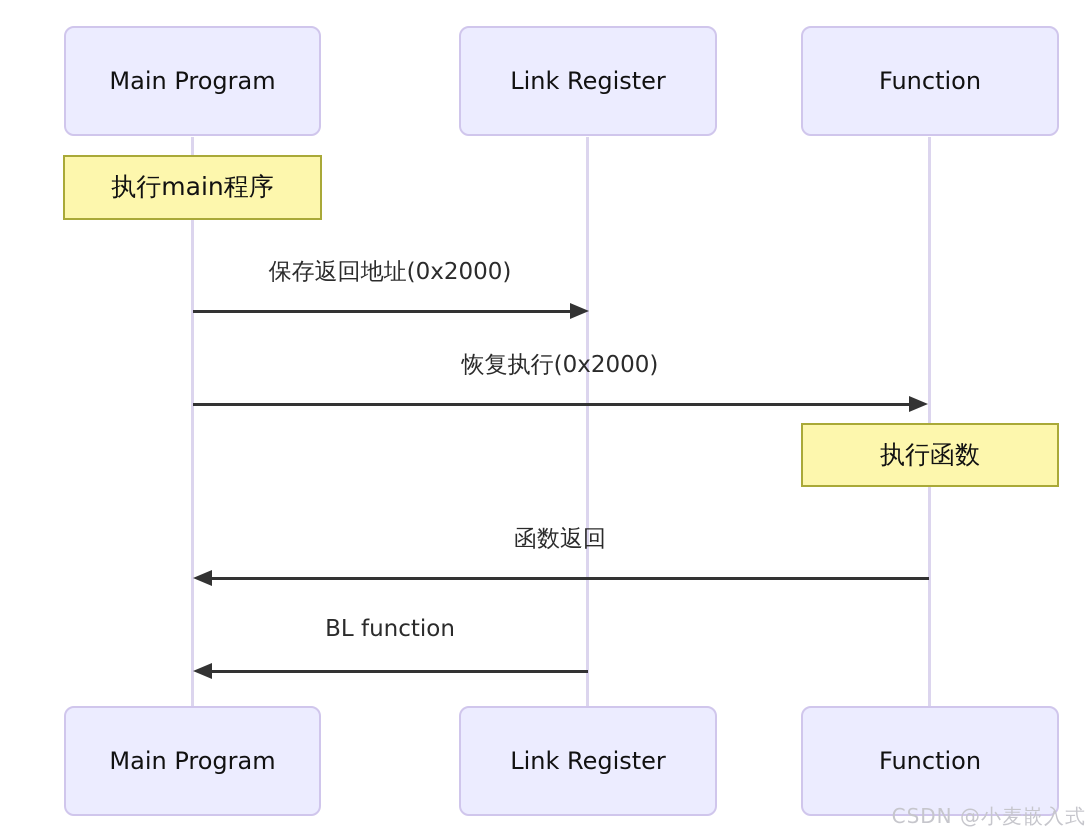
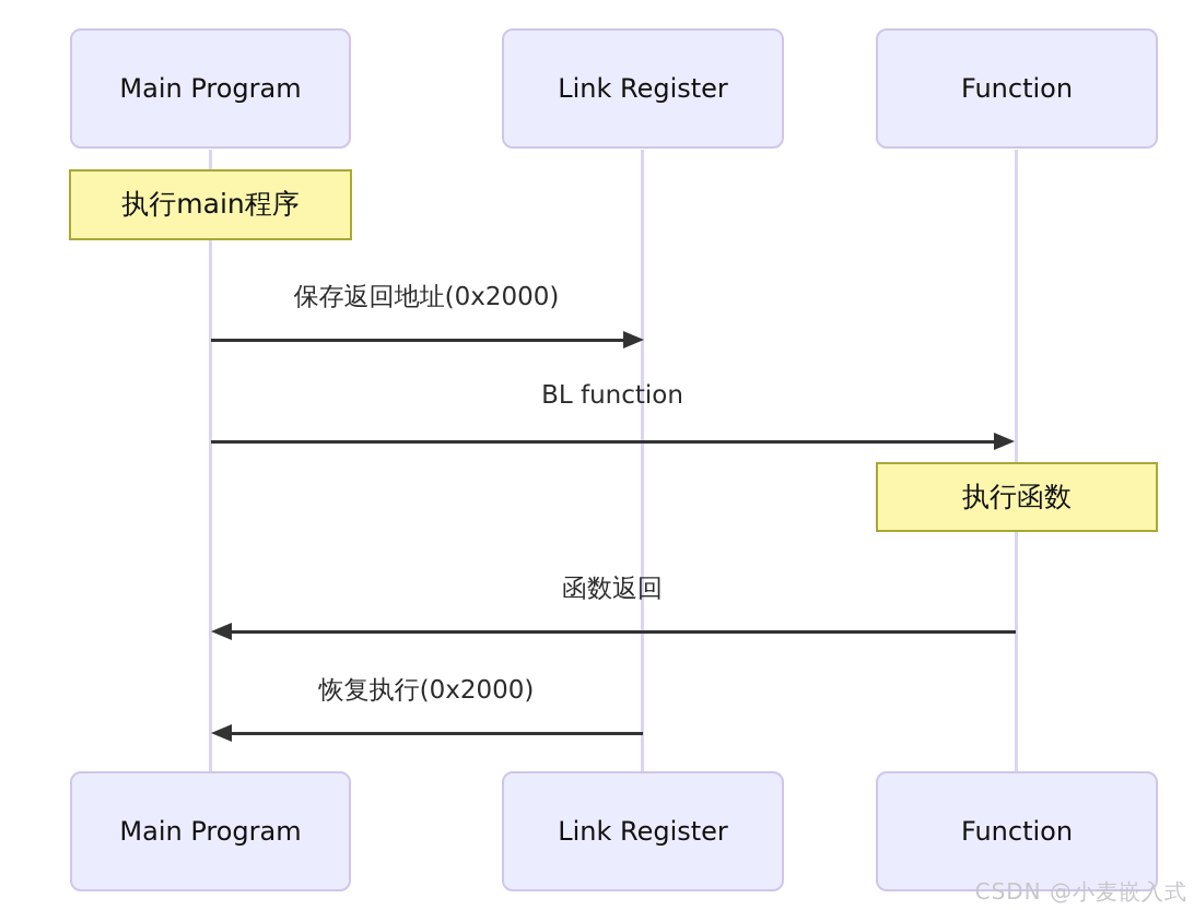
  Main Program
  Link Register
  Function
  执行main程序
  保存返回地址(0x2000)
- 恢复执行(0x2000)
+ BL function
  执行函数
  函数返回
- BL function
+ 恢复执行(0x2000)
  Main Program
  Link Register
  Function
  CSDN @小麦嵌入式
